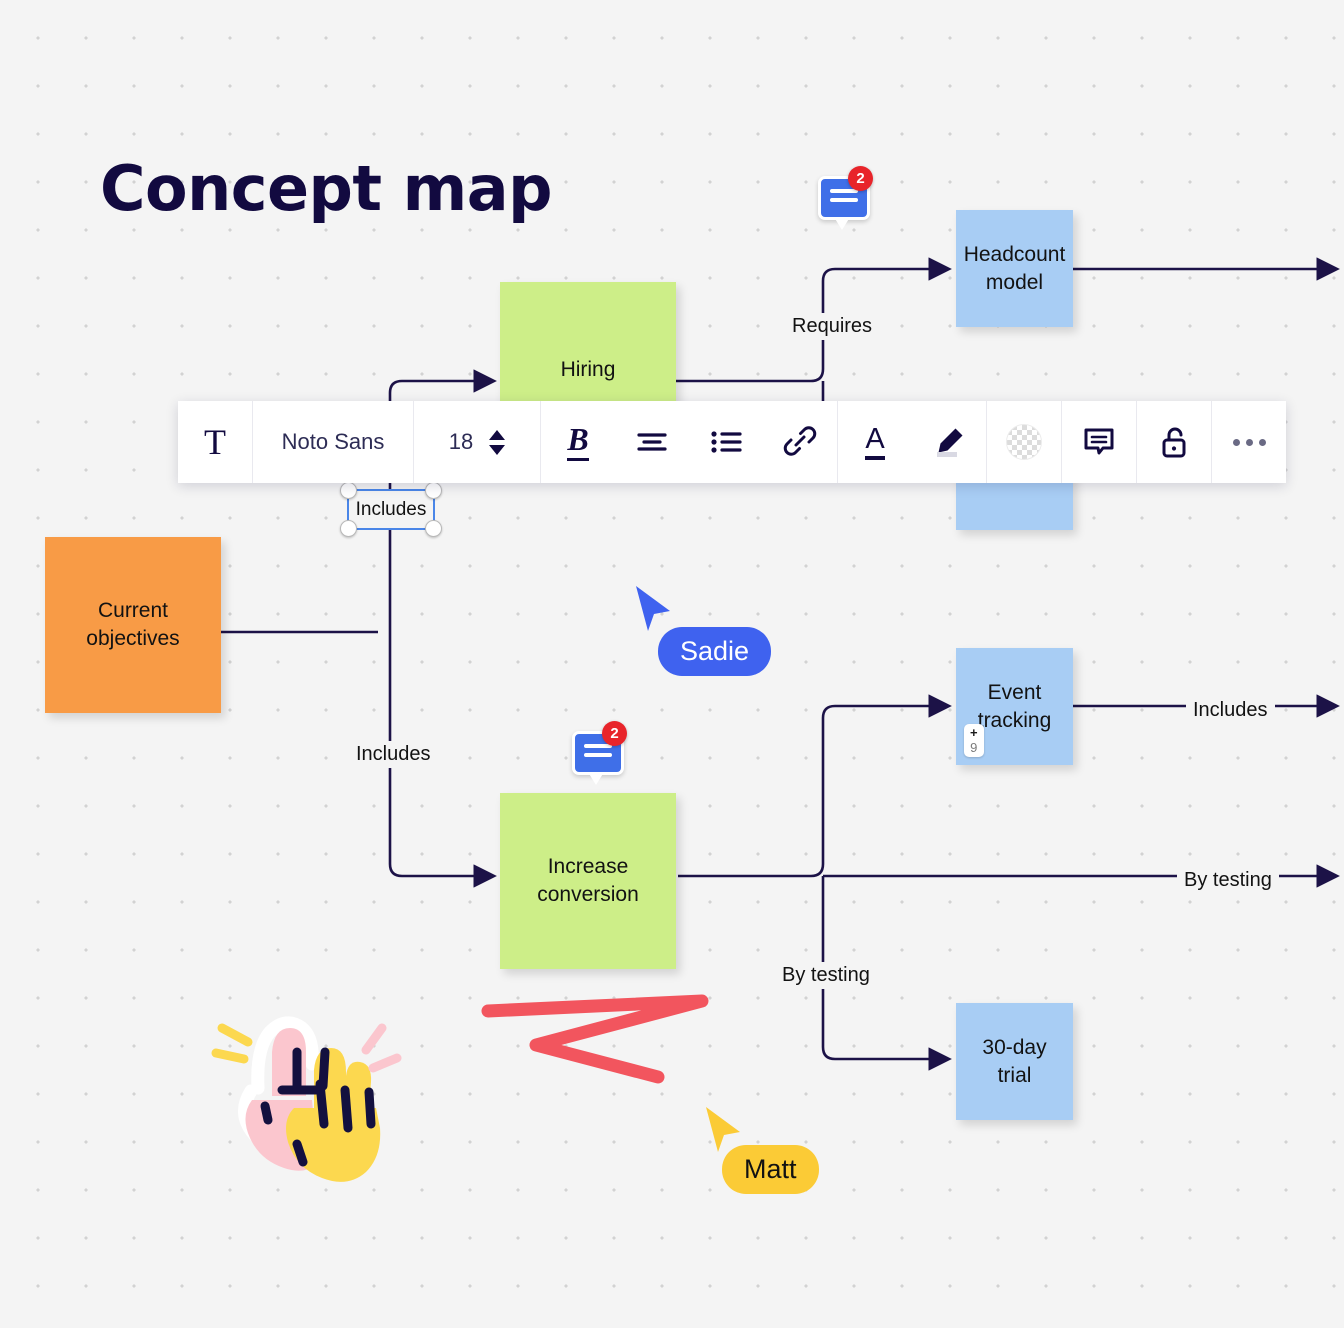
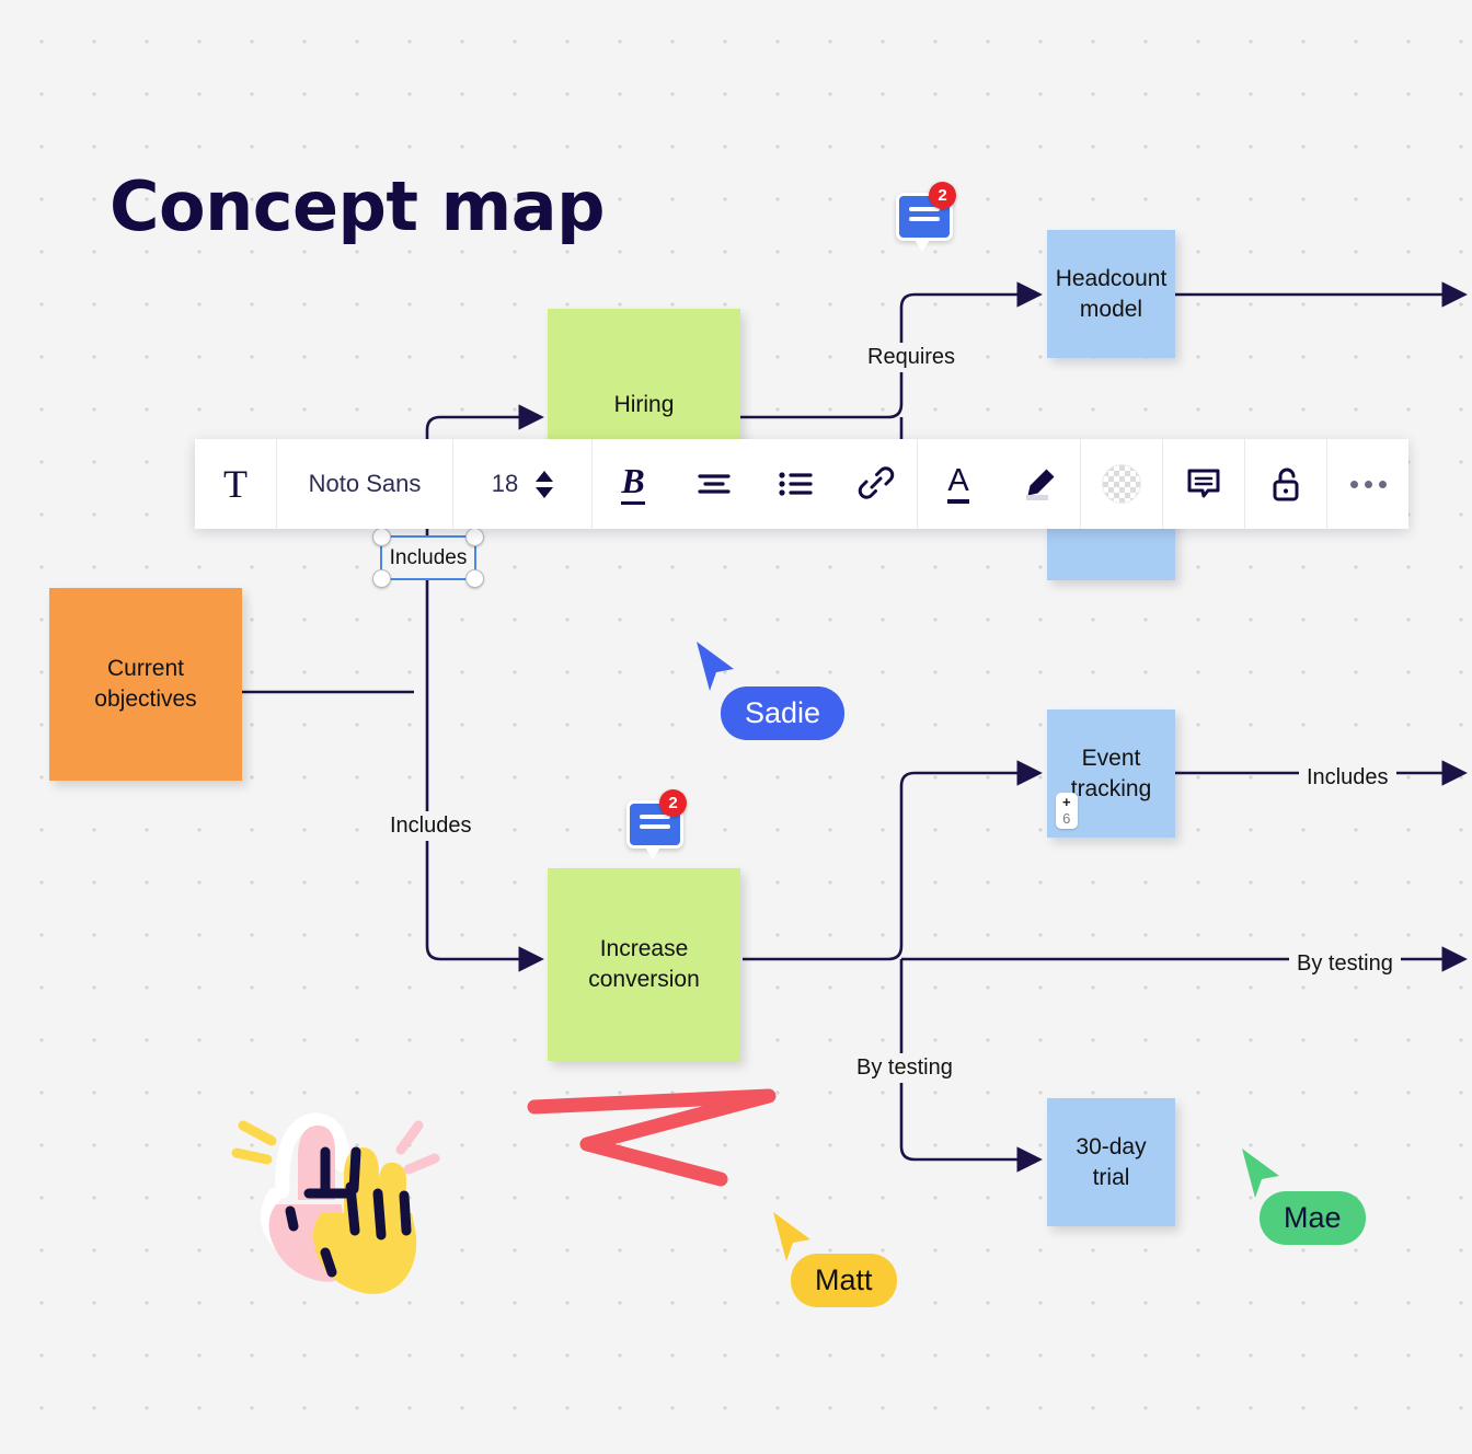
  Concept map
  Hiring
  Headcount
  model
  Current
  objectives
  Increase
  conversion
  Event
  tracking
  +
- 9
+ 6
  30-day
  trial
  Requires
  Includes
  Includes
  By testing
  By testing
  Includes
  T
  Noto Sans
  18
  B
  A
  2
  2
  Sadie
  Matt
+ Mae
